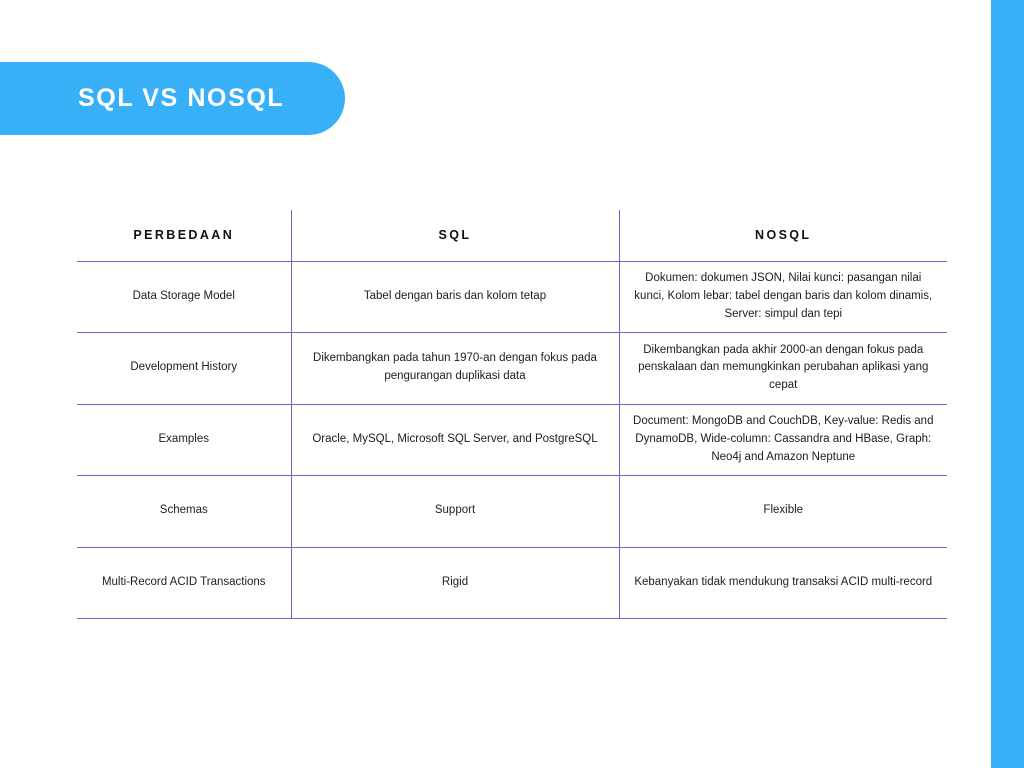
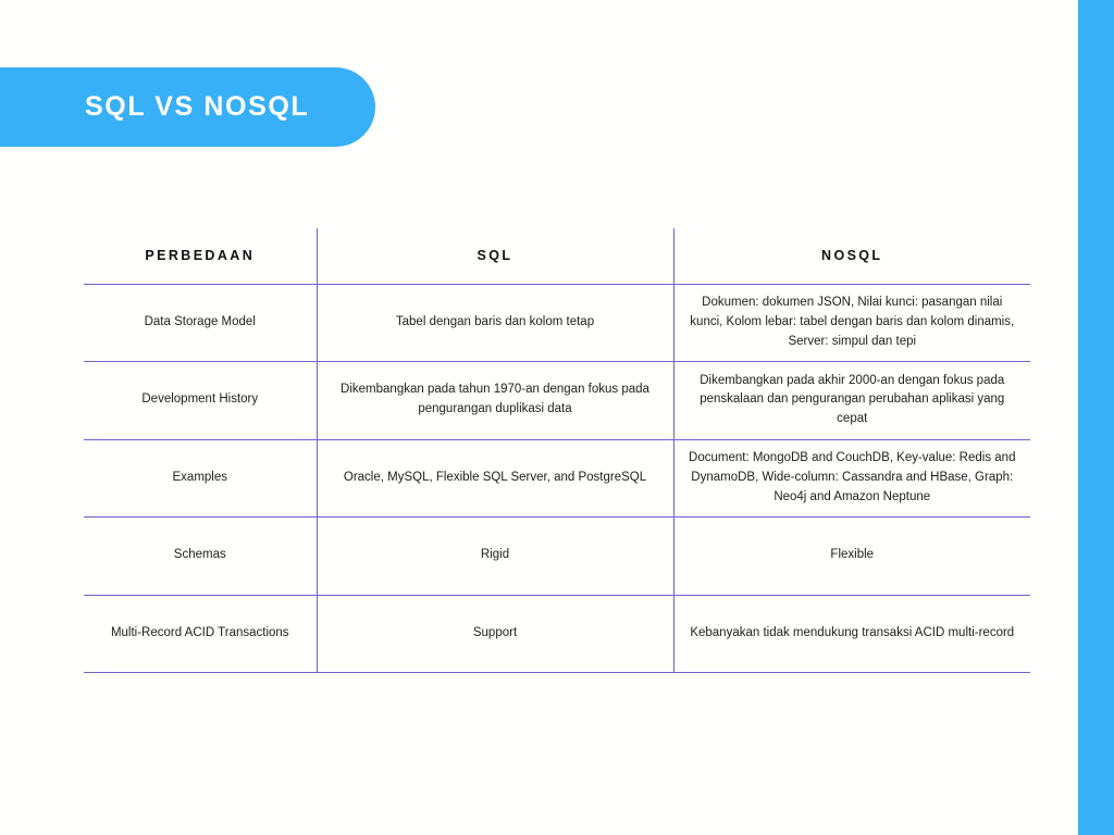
  SQL VS NOSQL
  PERBEDAAN	SQL	NOSQL
  Data Storage Model	Tabel dengan baris dan kolom tetap	Dokumen: dokumen JSON, Nilai kunci: pasangan nilai kunci, Kolom lebar: tabel dengan baris dan kolom dinamis, Server: simpul dan tepi
- Development History	Dikembangkan pada tahun 1970-an dengan fokus pada pengurangan duplikasi data	Dikembangkan pada akhir 2000-an dengan fokus pada penskalaan dan memungkinkan perubahan aplikasi yang cepat
+ Development History	Dikembangkan pada tahun 1970-an dengan fokus pada pengurangan duplikasi data	Dikembangkan pada akhir 2000-an dengan fokus pada penskalaan dan pengurangan perubahan aplikasi yang cepat
- Examples	Oracle, MySQL, Microsoft SQL Server, and PostgreSQL	Document: MongoDB and CouchDB, Key-value: Redis and DynamoDB, Wide-column: Cassandra and HBase, Graph: Neo4j and Amazon Neptune
+ Examples	Oracle, MySQL, Flexible SQL Server, and PostgreSQL	Document: MongoDB and CouchDB, Key-value: Redis and DynamoDB, Wide-column: Cassandra and HBase, Graph: Neo4j and Amazon Neptune
- Schemas	Support	Flexible
+ Schemas	Rigid	Flexible
- Multi-Record ACID Transactions	Rigid	Kebanyakan tidak mendukung transaksi ACID multi-record
+ Multi-Record ACID Transactions	Support	Kebanyakan tidak mendukung transaksi ACID multi-record
